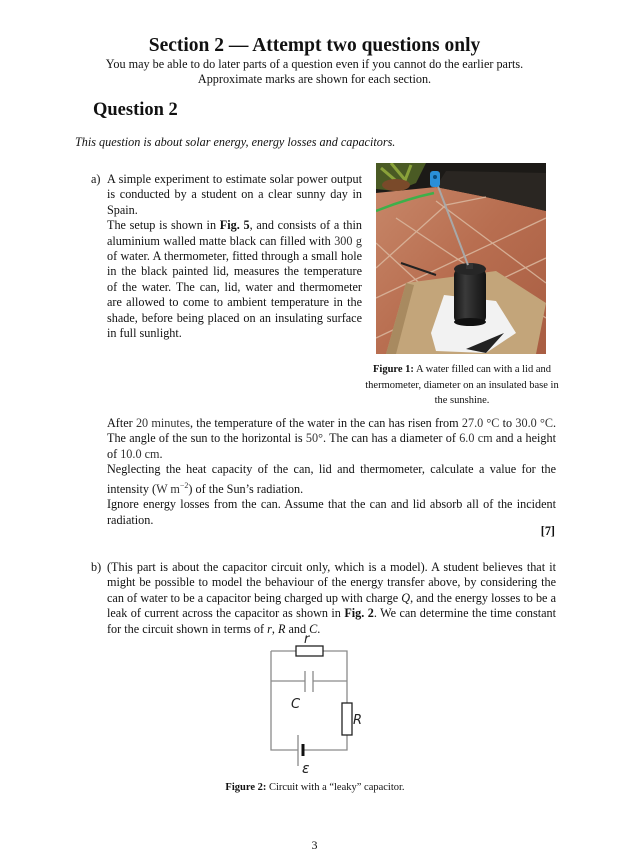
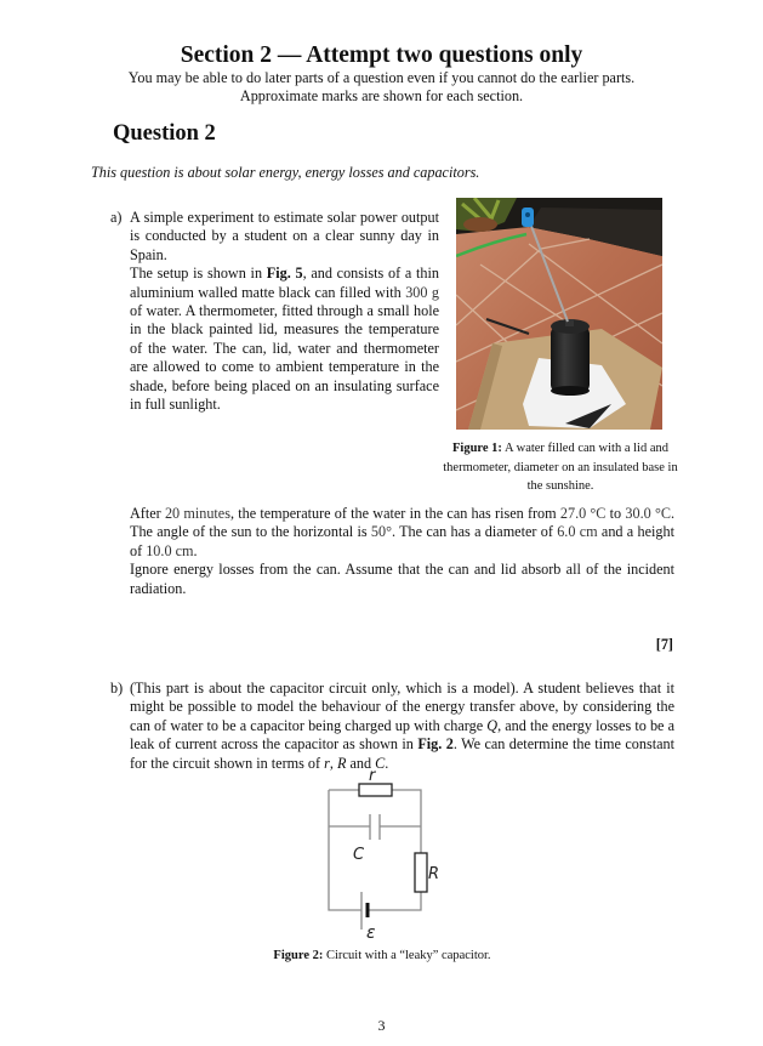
  Section 2 — Attempt two questions only
  You may be able to do later parts of a question even if you cannot do the earlier parts.
  Approximate marks are shown for each section.
  Question 2
  This question is about solar energy, energy losses and capacitors.
  a)
  A simple experiment to estimate solar power output is conducted by a student on a clear sunny day in Spain.
  The setup is shown in Fig. 5, and consists of a thin aluminium walled matte black can filled with 300 g of water. A thermometer, fitted through a small hole in the black painted lid, measures the temperature of the water. The can, lid, water and thermometer are allowed to come to ambient temperature in the shade, before being placed on an insulating surface in full sunlight.
  Figure 1: A water filled can with a lid and thermometer, diameter on an insulated base in the sunshine.
  After 20 minutes, the temperature of the water in the can has risen from 27.0 °C to 30.0 °C. The angle of the sun to the horizontal is 50°. The can has a diameter of 6.0 cm and a height of 10.0 cm.
- Neglecting the heat capacity of the can, lid and thermometer, calculate a value for the intensity (W m−2) of the Sun’s radiation.
  Ignore energy losses from the can. Assume that the can and lid absorb all of the incident radiation.
  [7]
  b)
  (This part is about the capacitor circuit only, which is a model). A student believes that it might be possible to model the behaviour of the energy transfer above, by considering the can of water to be a capacitor being charged up with charge Q, and the energy losses to be a leak of current across the capacitor as shown in Fig. 2. We can determine the time constant for the circuit shown in terms of r, R and C.
  r
  C
  R
  ε
  Figure 2: Circuit with a “leaky” capacitor.
  3
